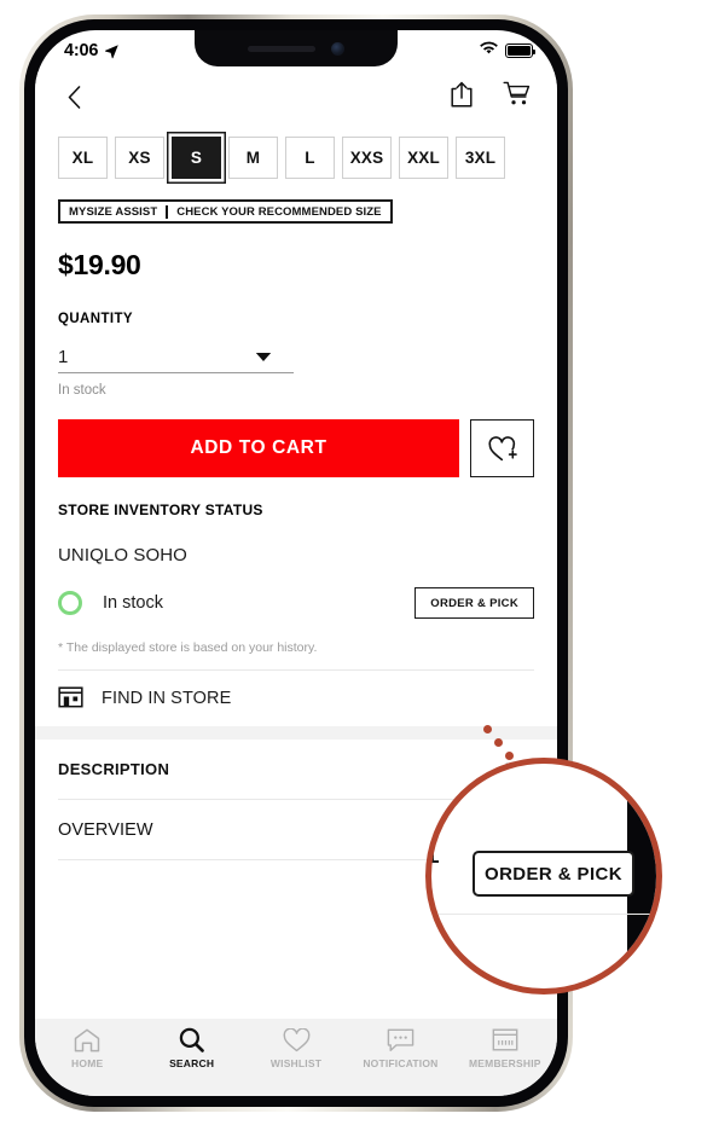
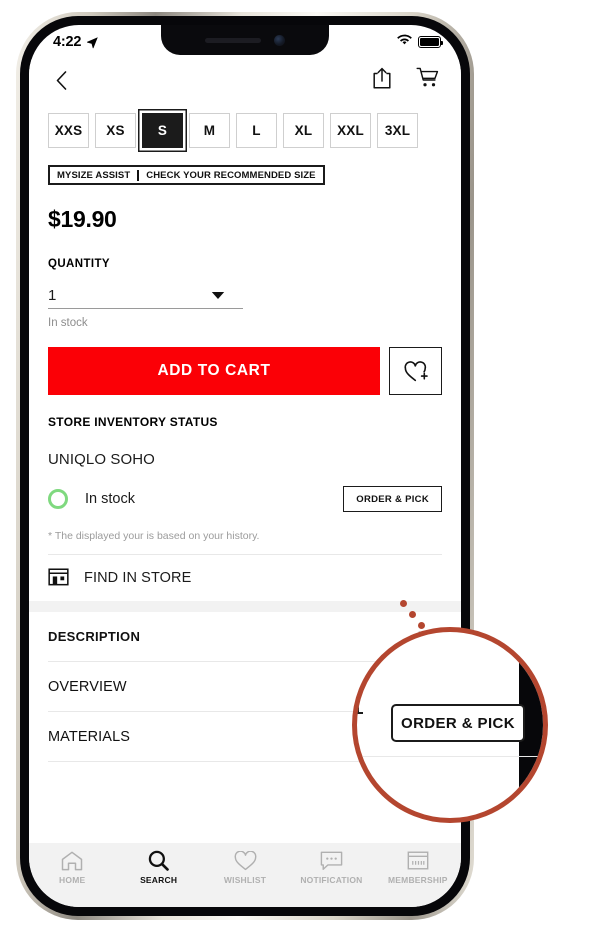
- 4:06
+ 4:22
- XL
+ XXS
  XS
  S
  M
  L
- XXS
+ XL
  XXL
  3XL
  MYSIZE ASSIST
  CHECK YOUR RECOMMENDED SIZE
  $19.90
  QUANTITY
  1
  In stock
  ADD TO CART
  STORE INVENTORY STATUS
  UNIQLO SOHO
  In stock
  ORDER & PICK
- * The displayed store is based on your history.
+ * The displayed your is based on your history.
  FIND IN STORE
  DESCRIPTION
  OVERVIEW
+ MATERIALS
  HOME
  SEARCH
  WISHLIST
  NOTIFICATION
  MEMBERSHIP
  ORDER & PICK
